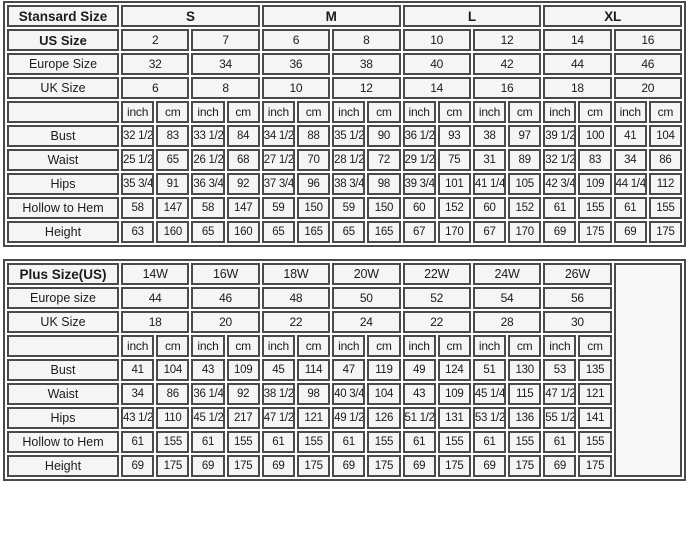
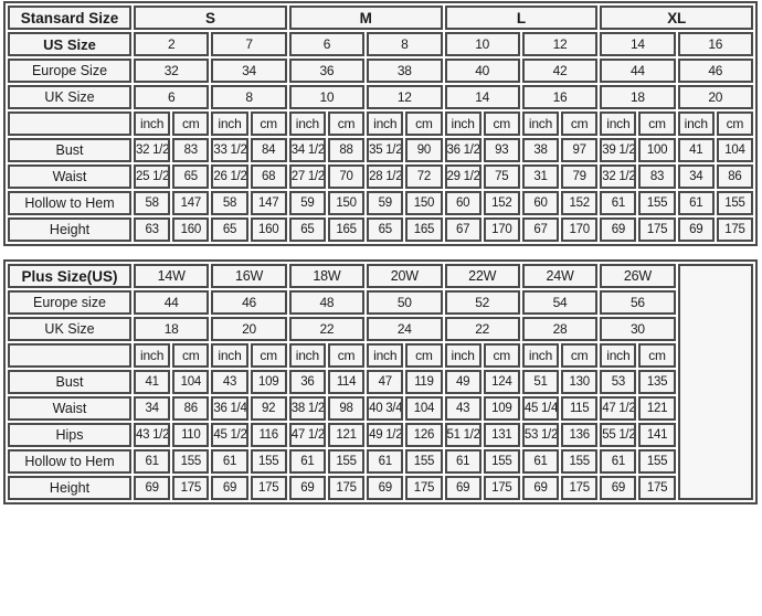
  Stansard Size	S	M	L	XL
  US Size	2	7	6	8	10	12	14	16
  Europe Size	32	34	36	38	40	42	44	46
  UK Size	6	8	10	12	14	16	18	20
  	inch	cm	inch	cm	inch	cm	inch	cm	inch	cm	inch	cm	inch	cm	inch	cm
  Bust	32 1/2	83	33 1/2	84	34 1/2	88	35 1/2	90	36 1/2	93	38	97	39 1/2	100	41	104
- Waist	25 1/2	65	26 1/2	68	27 1/2	70	28 1/2	72	29 1/2	75	31	89	32 1/2	83	34	86
+ Waist	25 1/2	65	26 1/2	68	27 1/2	70	28 1/2	72	29 1/2	75	31	79	32 1/2	83	34	86
- Hips	35 3/4	91	36 3/4	92	37 3/4	96	38 3/4	98	39 3/4	101	41 1/4	105	42 3/4	109	44 1/4	112
  Hollow to Hem	58	147	58	147	59	150	59	150	60	152	60	152	61	155	61	155
  Height	63	160	65	160	65	165	65	165	67	170	67	170	69	175	69	175
  Plus Size(US)	14W	16W	18W	20W	22W	24W	26W
  Europe size	44	46	48	50	52	54	56
  UK Size	18	20	22	24	22	28	30
  	inch	cm	inch	cm	inch	cm	inch	cm	inch	cm	inch	cm	inch	cm
- Bust	41	104	43	109	45	114	47	119	49	124	51	130	53	135
+ Bust	41	104	43	109	36	114	47	119	49	124	51	130	53	135
  Waist	34	86	36 1/4	92	38 1/2	98	40 3/4	104	43	109	45 1/4	115	47 1/2	121
- Hips	43 1/2	110	45 1/2	217	47 1/2	121	49 1/2	126	51 1/2	131	53 1/2	136	55 1/2	141
+ Hips	43 1/2	110	45 1/2	116	47 1/2	121	49 1/2	126	51 1/2	131	53 1/2	136	55 1/2	141
  Hollow to Hem	61	155	61	155	61	155	61	155	61	155	61	155	61	155
  Height	69	175	69	175	69	175	69	175	69	175	69	175	69	175
